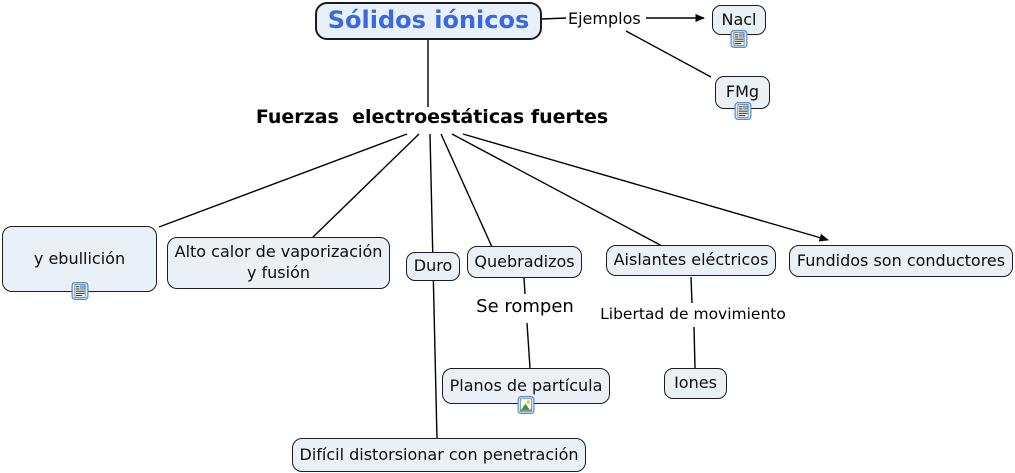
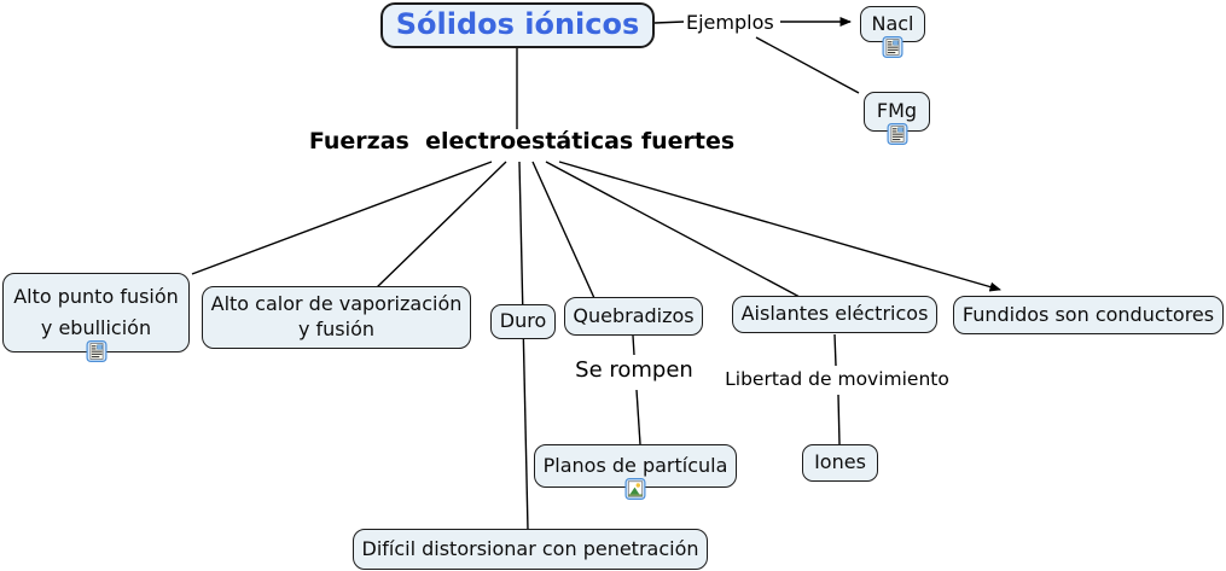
  Sólidos iónicos
  Ejemplos
  Fuerzas electroestáticas fuertes
  Se rompen
  Libertad de movimiento
  Nacl
  FMg
+ Alto punto fusión
  y ebullición
  Alto calor de vaporización
  y fusión
  Duro
  Quebradizos
  Aislantes eléctricos
  Fundidos son conductores
  Planos de partícula
  Iones
  Difícil distorsionar con penetración
